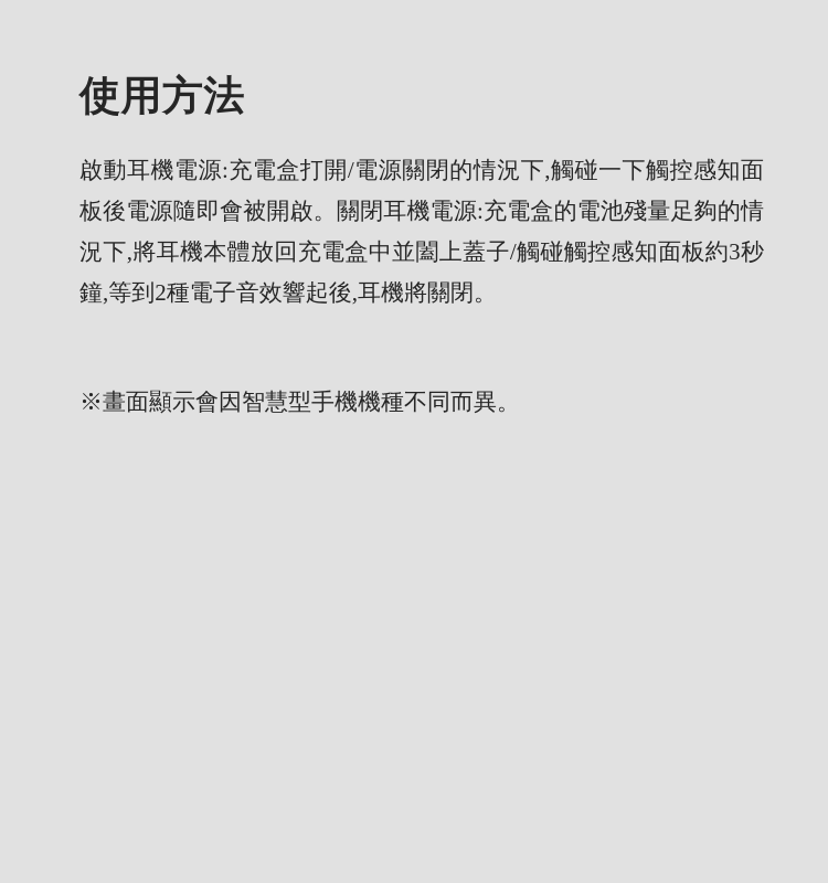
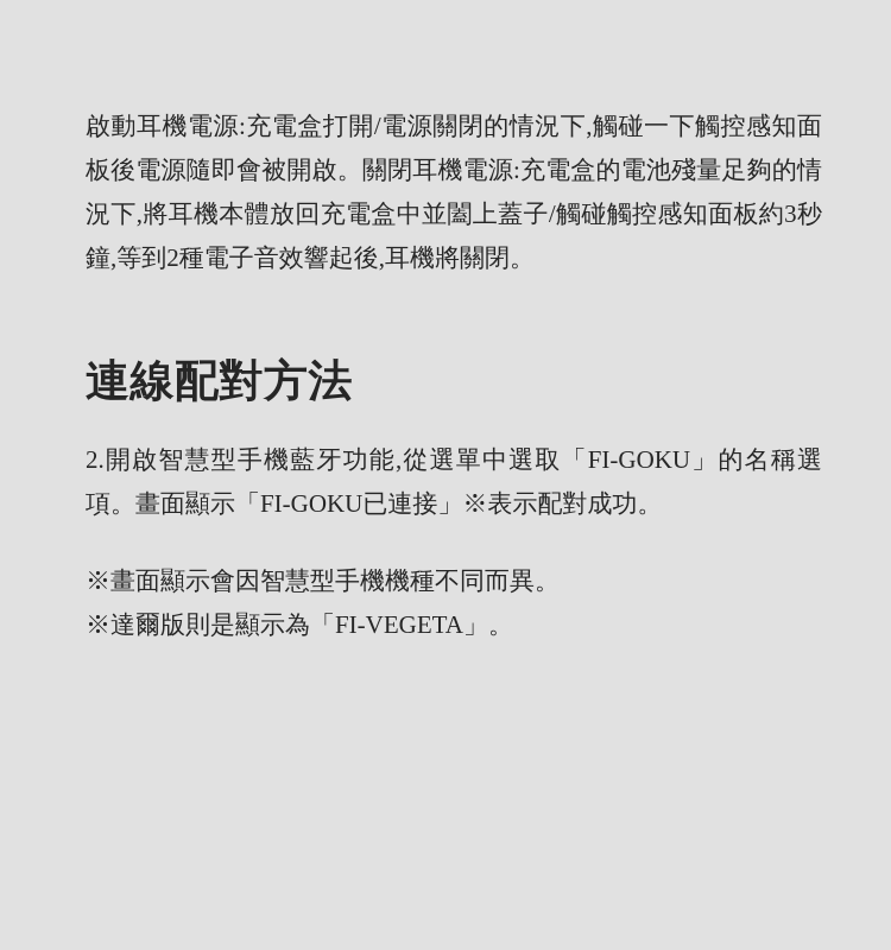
- 使用方法
  啟動耳機電源:充電盒打開/電源關閉的情況下,觸碰一下觸控感知面板後電源隨即會被開啟。關閉耳機電源:充電盒的電池殘量足夠的情況下,將耳機本體放回充電盒中並闔上蓋子/觸碰觸控感知面板約3秒鐘,等到2種電子音效響起後,耳機將關閉。
+ 連線配對方法
+ 2.開啟智慧型手機藍牙功能,從選單中選取「FI-GOKU」的名稱選項。畫面顯示「FI-GOKU已連接」※表示配對成功。
  ※畫面顯示會因智慧型手機機種不同而異。
+ ※達爾版則是顯示為「FI-VEGETA」。
